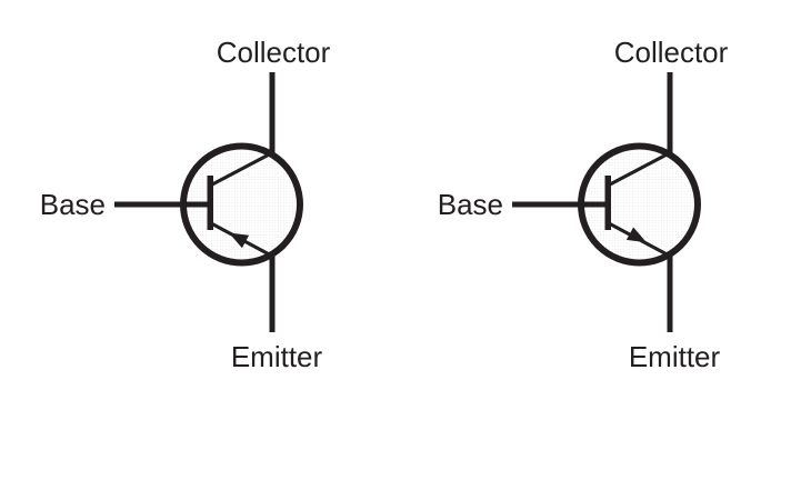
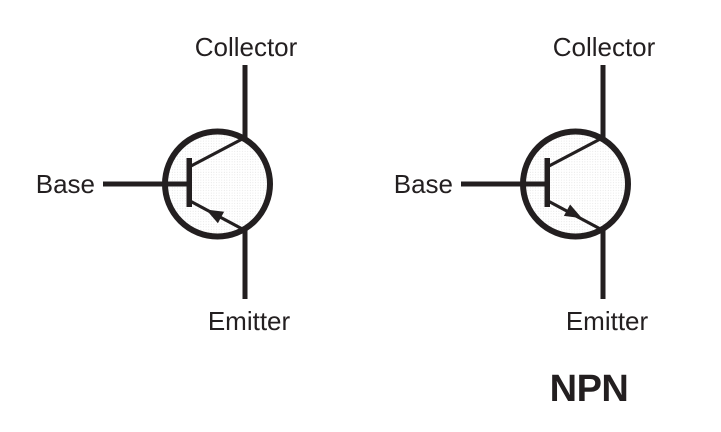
  Collector
  Base
  Emitter
  Collector
  Base
  Emitter
+ NPN
